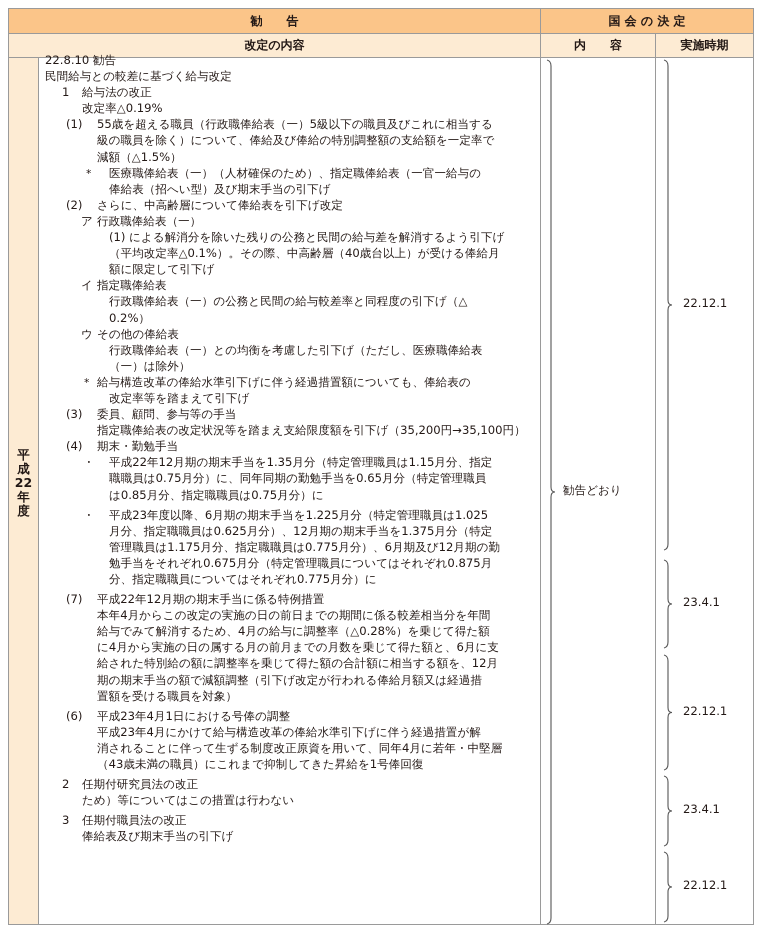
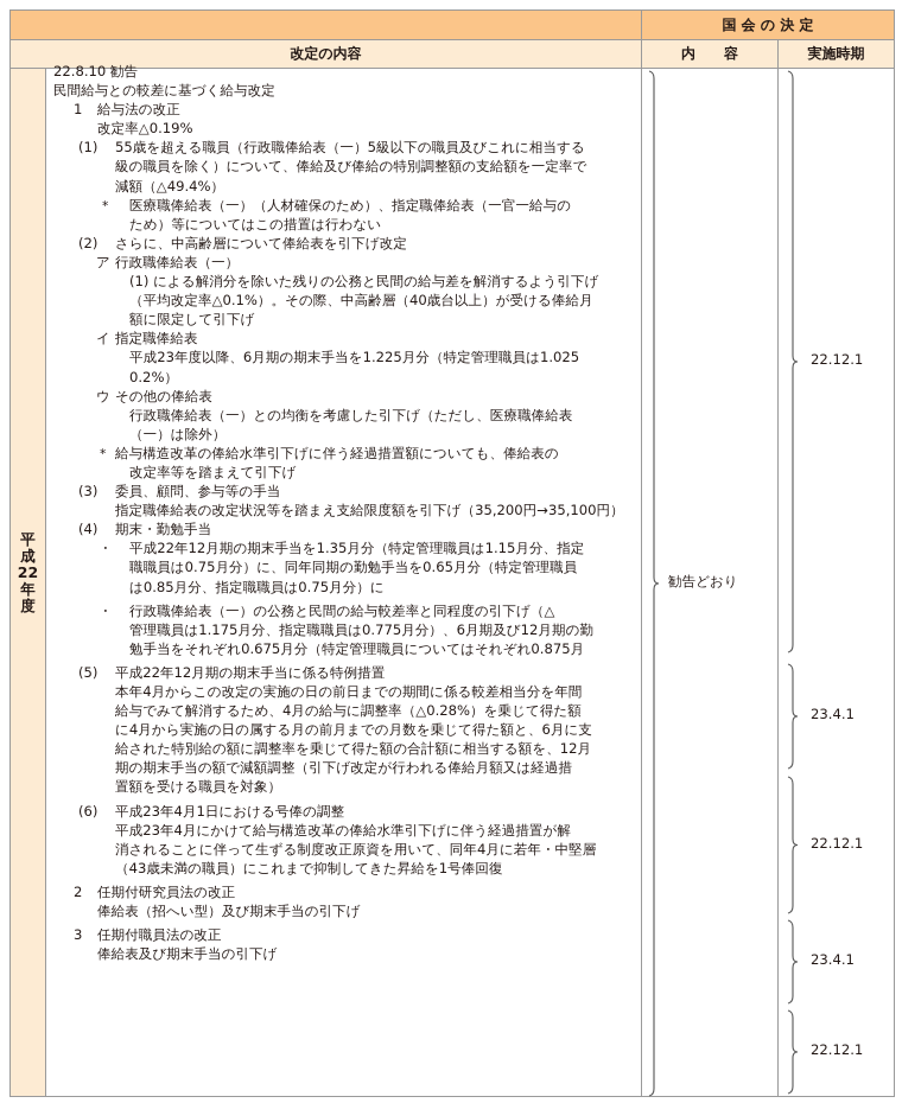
- 勧 告
  国 会 の 決 定
  改定の内容
  内 容
  実施時期
  平
  成
  22
  年
  度
  22.8.10 勧告
  民間給与との較差に基づく給与改定
  1
  給与法の改正
  改定率△0.19%
  (1)
  55歳を超える職員（行政職俸給表（一）5級以下の職員及びこれに相当する
  級の職員を除く）について、俸給及び俸給の特別調整額の支給額を一定率で
- 減額（△1.5%）
+ 減額（△49.4%）
  ＊
  医療職俸給表（一）（人材確保のため）、指定職俸給表（一官一給与の
- 俸給表（招へい型）及び期末手当の引下げ
+ ため）等についてはこの措置は行わない
  (2)
  さらに、中高齢層について俸給表を引下げ改定
  ア
  行政職俸給表（一）
  (1) による解消分を除いた残りの公務と民間の給与差を解消するよう引下げ
  （平均改定率△0.1%）。その際、中高齢層（40歳台以上）が受ける俸給月
  額に限定して引下げ
  イ
  指定職俸給表
- 行政職俸給表（一）の公務と民間の給与較差率と同程度の引下げ（△
+ 平成23年度以降、6月期の期末手当を1.225月分（特定管理職員は1.025
  0.2%）
  ウ
  その他の俸給表
  行政職俸給表（一）との均衡を考慮した引下げ（ただし、医療職俸給表
  （一）は除外）
  ＊
  給与構造改革の俸給水準引下げに伴う経過措置額についても、俸給表の
  改定率等を踏まえて引下げ
  (3)
  委員、顧問、参与等の手当
  指定職俸給表の改定状況等を踏まえ支給限度額を引下げ（35,200円→35,100円）
  (4)
  期末・勤勉手当
  ・
  平成22年12月期の期末手当を1.35月分（特定管理職員は1.15月分、指定
  職職員は0.75月分）に、同年同期の勤勉手当を0.65月分（特定管理職員
  は0.85月分、指定職職員は0.75月分）に
  ・
- 平成23年度以降、6月期の期末手当を1.225月分（特定管理職員は1.025
+ 行政職俸給表（一）の公務と民間の給与較差率と同程度の引下げ（△
- 月分、指定職職員は0.625月分）、12月期の期末手当を1.375月分（特定
  管理職員は1.175月分、指定職職員は0.775月分）、6月期及び12月期の勤
  勉手当をそれぞれ0.675月分（特定管理職員についてはそれぞれ0.875月
- 分、指定職職員についてはそれぞれ0.775月分）に
- (7)
+ (5)
  平成22年12月期の期末手当に係る特例措置
  本年4月からこの改定の実施の日の前日までの期間に係る較差相当分を年間
  給与でみて解消するため、4月の給与に調整率（△0.28%）を乗じて得た額
  に4月から実施の日の属する月の前月までの月数を乗じて得た額と、6月に支
  給された特別給の額に調整率を乗じて得た額の合計額に相当する額を、12月
  期の期末手当の額で減額調整（引下げ改定が行われる俸給月額又は経過措
  置額を受ける職員を対象）
  (6)
  平成23年4月1日における号俸の調整
  平成23年4月にかけて給与構造改革の俸給水準引下げに伴う経過措置が解
  消されることに伴って生ずる制度改正原資を用いて、同年4月に若年・中堅層
  （43歳未満の職員）にこれまで抑制してきた昇給を1号俸回復
  2
  任期付研究員法の改正
- ため）等についてはこの措置は行わない
+ 俸給表（招へい型）及び期末手当の引下げ
  3
  任期付職員法の改正
  俸給表及び期末手当の引下げ
  勧告どおり
  22.12.1
  23.4.1
  22.12.1
  23.4.1
  22.12.1
